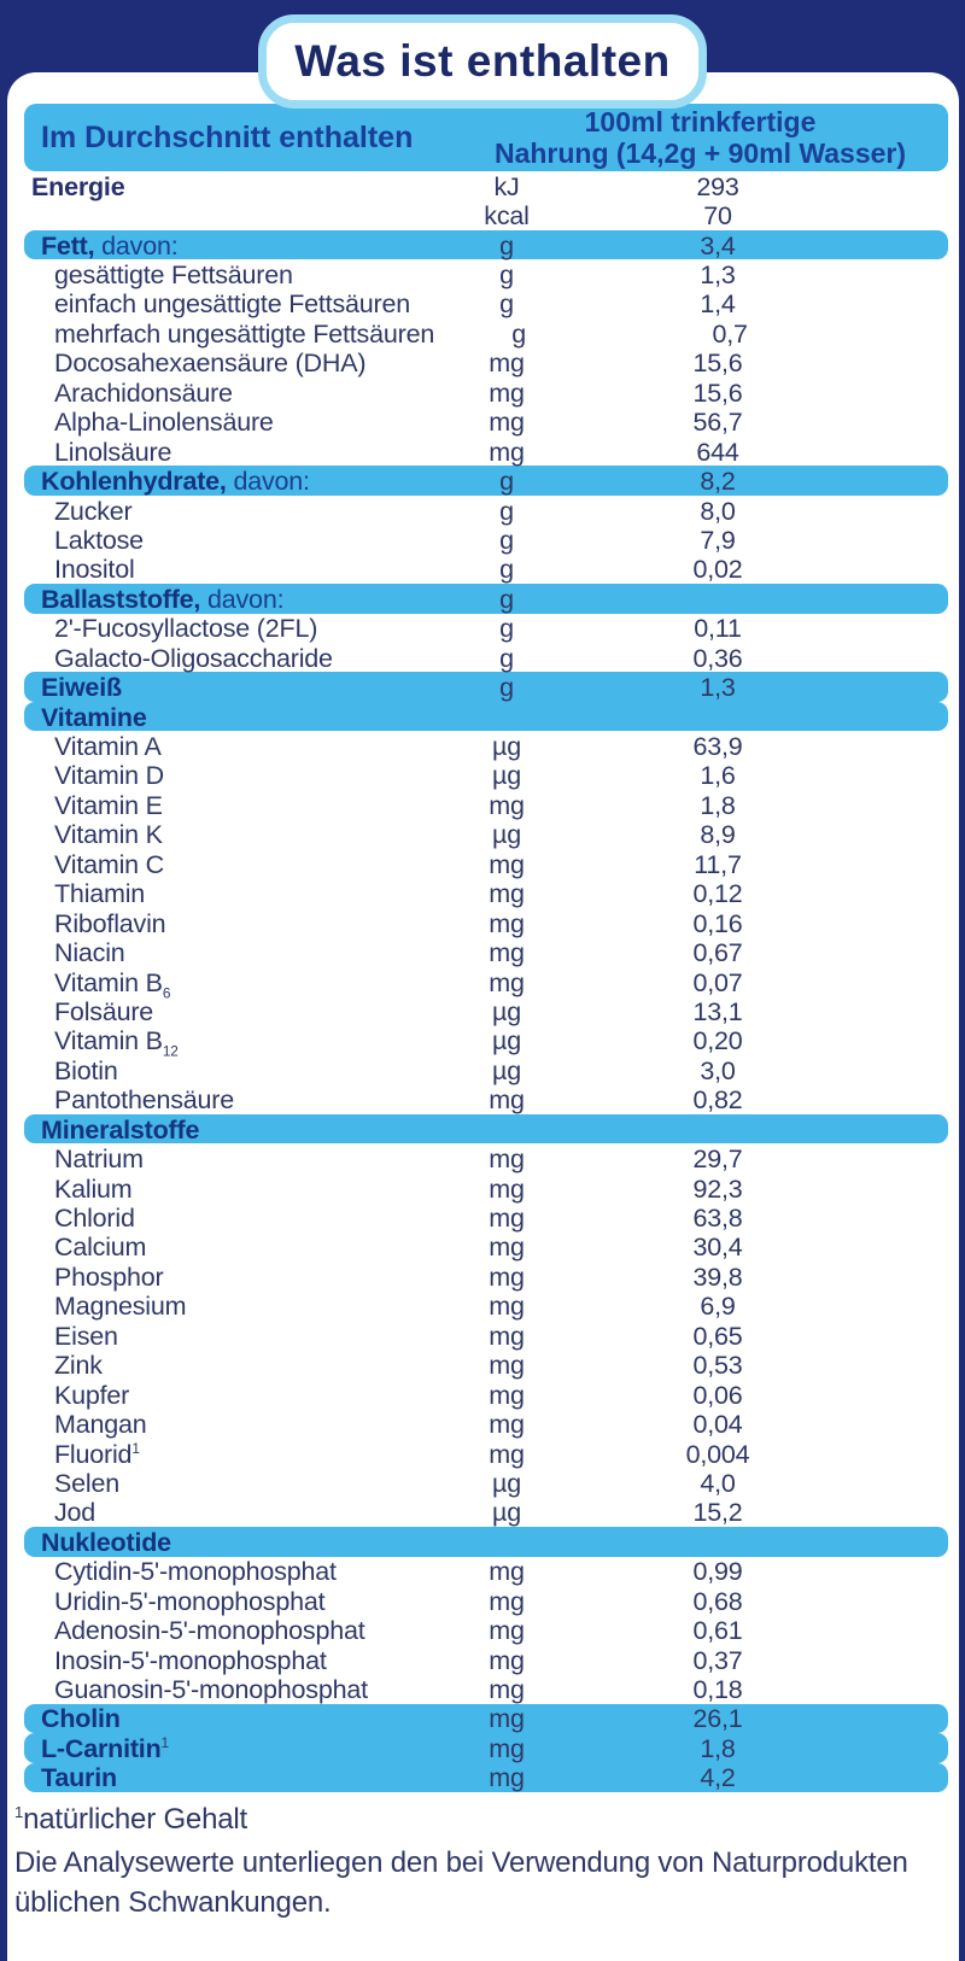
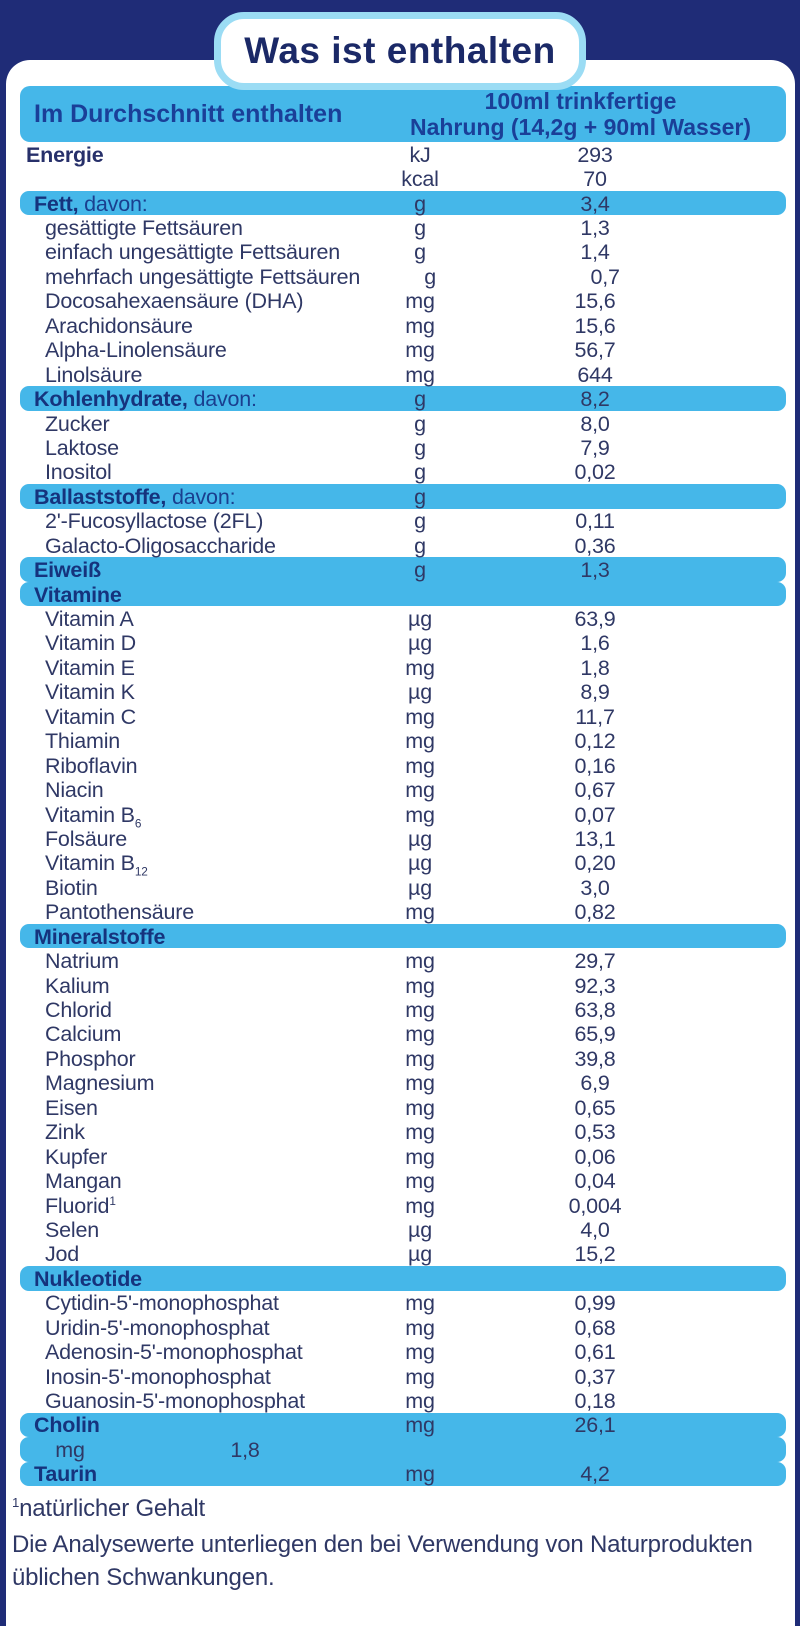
  Was ist enthalten
  Im Durchschnitt enthalten
  100ml trinkfertige
  Nahrung (14,2g + 90ml Wasser)
  Energie
  kJ
  293
  kcal
  70
  Fett, davon:
  g
  3,4
  gesättigte Fettsäuren
  g
  1,3
  einfach ungesättigte Fettsäuren
  g
  1,4
  mehrfach ungesättigte Fettsäuren
  g
  0,7
  Docosahexaensäure (DHA)
  mg
  15,6
  Arachidonsäure
  mg
  15,6
  Alpha-Linolensäure
  mg
  56,7
  Linolsäure
  mg
  644
  Kohlenhydrate, davon:
  g
  8,2
  Zucker
  g
  8,0
  Laktose
  g
  7,9
  Inositol
  g
  0,02
  Ballaststoffe, davon:
  g
  2'-Fucosyllactose (2FL)
  g
  0,11
  Galacto-Oligosaccharide
  g
  0,36
  Eiweiß
  g
  1,3
  Vitamine
  Vitamin A
  µg
  63,9
  Vitamin D
  µg
  1,6
  Vitamin E
  mg
  1,8
  Vitamin K
  µg
  8,9
  Vitamin C
  mg
  11,7
  Thiamin
  mg
  0,12
  Riboflavin
  mg
  0,16
  Niacin
  mg
  0,67
  Vitamin B6
  mg
  0,07
  Folsäure
  µg
  13,1
  Vitamin B12
  µg
  0,20
  Biotin
  µg
  3,0
  Pantothensäure
  mg
  0,82
  Mineralstoffe
  Natrium
  mg
  29,7
  Kalium
  mg
  92,3
  Chlorid
  mg
  63,8
  Calcium
  mg
- 30,4
+ 65,9
  Phosphor
  mg
  39,8
  Magnesium
  mg
  6,9
  Eisen
  mg
  0,65
  Zink
  mg
  0,53
  Kupfer
  mg
  0,06
  Mangan
  mg
  0,04
  Fluorid1
  mg
  0,004
  Selen
  µg
  4,0
  Jod
  µg
  15,2
  Nukleotide
  Cytidin-5'-monophosphat
  mg
  0,99
  Uridin-5'-monophosphat
  mg
  0,68
  Adenosin-5'-monophosphat
  mg
  0,61
  Inosin-5'-monophosphat
  mg
  0,37
  Guanosin-5'-monophosphat
  mg
  0,18
  Cholin
  mg
  26,1
- L-Carnitin1
  mg
  1,8
  Taurin
  mg
  4,2
  1natürlicher Gehalt
  Die Analysewerte unterliegen den bei Verwendung von Naturprodukten üblichen Schwankungen.
